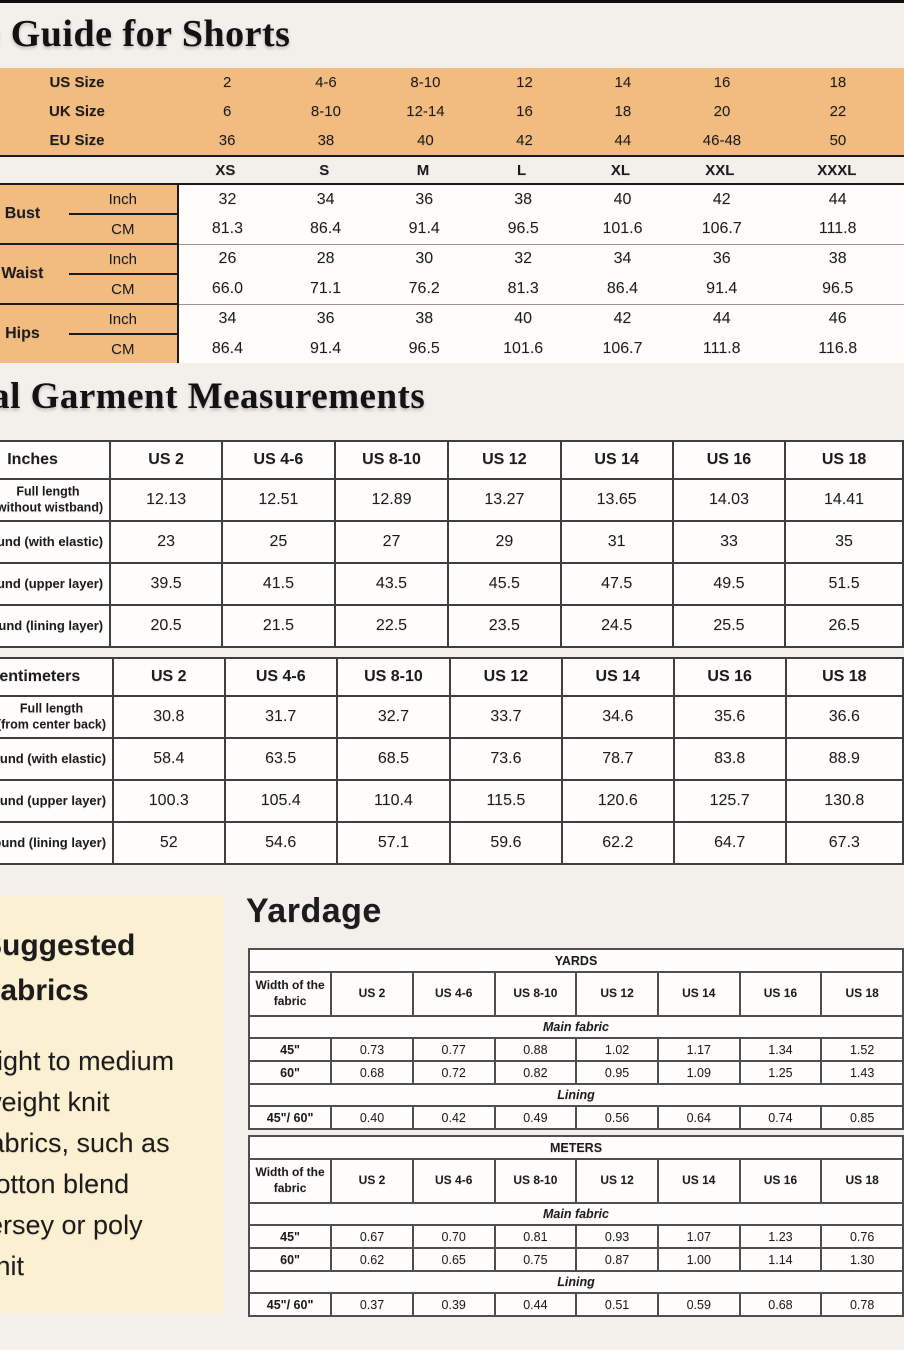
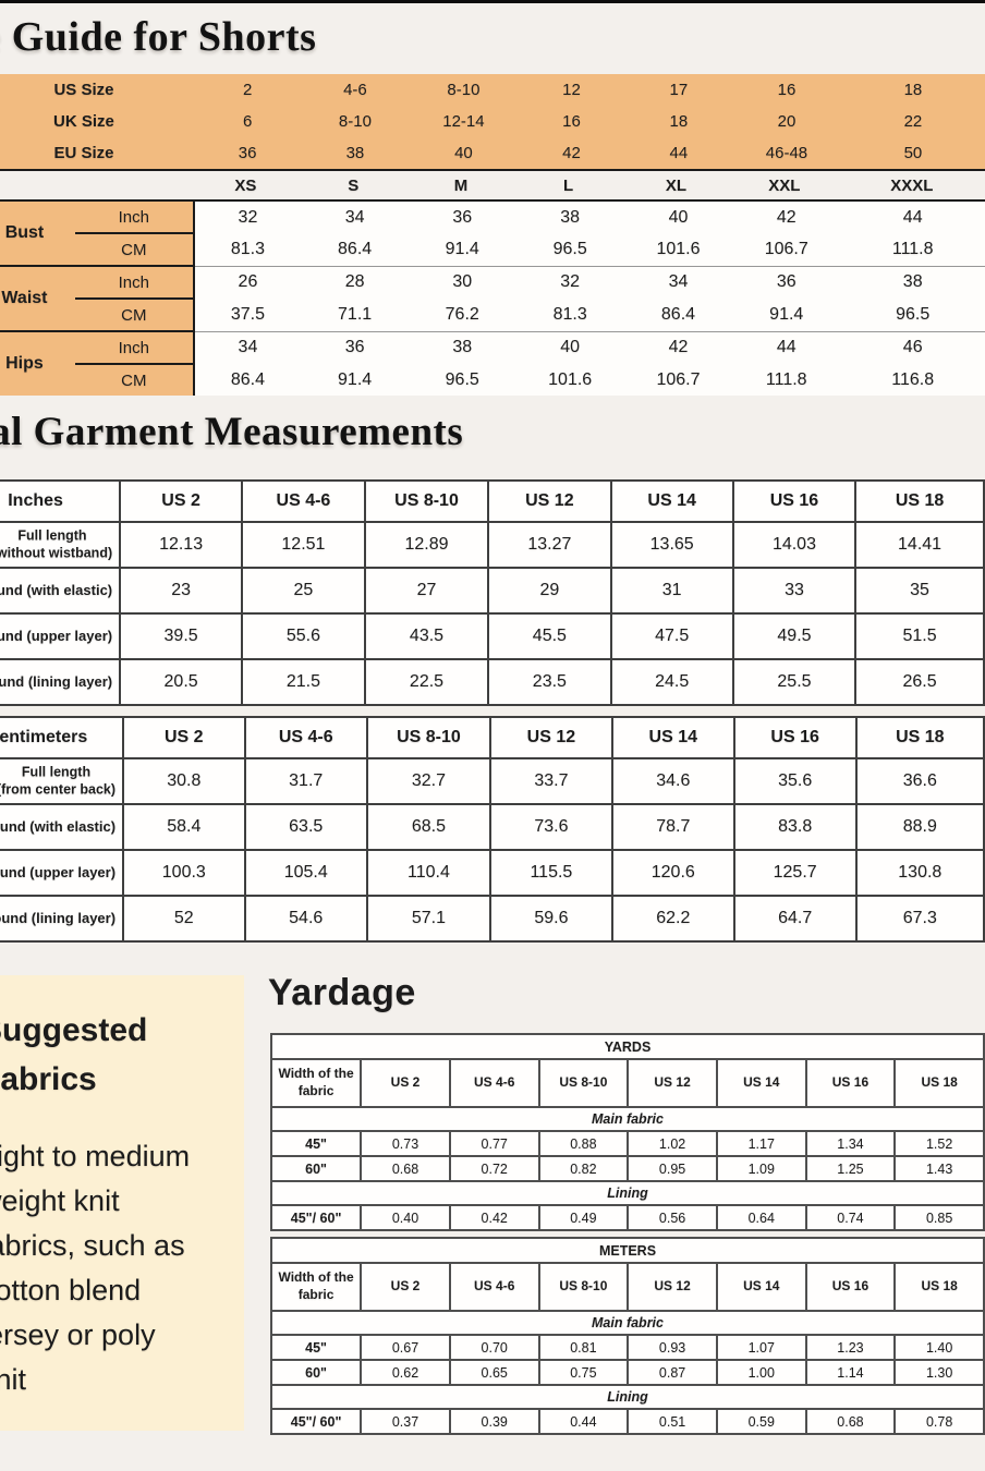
  Guide for Shorts
- US Size	2	4-6	8-10	12	14	16	18
+ US Size	2	4-6	8-10	12	17	16	18
  UK Size	6	8-10	12-14	16	18	20	22
  EU Size	36	38	40	42	44	46-48	50
  	XS	S	M	L	XL	XXL	XXXL
  Bust	Inch	32	34	36	38	40	42	44
  CM	81.3	86.4	91.4	96.5	101.6	106.7	111.8
  Waist	Inch	26	28	30	32	34	36	38
- CM	66.0	71.1	76.2	81.3	86.4	91.4	96.5
+ CM	37.5	71.1	76.2	81.3	86.4	91.4	96.5
  Hips	Inch	34	36	38	40	42	44	46
  CM	86.4	91.4	96.5	101.6	106.7	111.8	116.8
  al Garment Measurements
  Inches	US 2	US 4-6	US 8-10	US 12	US 14	US 16	US 18
  Full lengthwithout wistband)	12.13	12.51	12.89	13.27	13.65	14.03	14.41
  und (with elastic)	23	25	27	29	31	33	35
- und (upper layer)	39.5	41.5	43.5	45.5	47.5	49.5	51.5
+ und (upper layer)	39.5	55.6	43.5	45.5	47.5	49.5	51.5
  und (lining layer)	20.5	21.5	22.5	23.5	24.5	25.5	26.5
  entimeters	US 2	US 4-6	US 8-10	US 12	US 14	US 16	US 18
  Full lengthfrom center back)	30.8	31.7	32.7	33.7	34.6	35.6	36.6
  und (with elastic)	58.4	63.5	68.5	73.6	78.7	83.8	88.9
  und (upper layer)	100.3	105.4	110.4	115.5	120.6	125.7	130.8
  und (lining layer)	52	54.6	57.1	59.6	62.2	64.7	67.3
  uggested
  abrics
  ight to medium
  eight knit
  brics, such as
  otton blend
  rsey or poly
  nit
  Yardage
  YARDS
  Width of the fabric	US 2	US 4-6	US 8-10	US 12	US 14	US 16	US 18
  Main fabric
  45"	0.73	0.77	0.88	1.02	1.17	1.34	1.52
  60"	0.68	0.72	0.82	0.95	1.09	1.25	1.43
  Lining
  45"/ 60"	0.40	0.42	0.49	0.56	0.64	0.74	0.85
  METERS
  Width of the fabric	US 2	US 4-6	US 8-10	US 12	US 14	US 16	US 18
  Main fabric
- 45"	0.67	0.70	0.81	0.93	1.07	1.23	0.76
+ 45"	0.67	0.70	0.81	0.93	1.07	1.23	1.40
  60"	0.62	0.65	0.75	0.87	1.00	1.14	1.30
  Lining
  45"/ 60"	0.37	0.39	0.44	0.51	0.59	0.68	0.78
